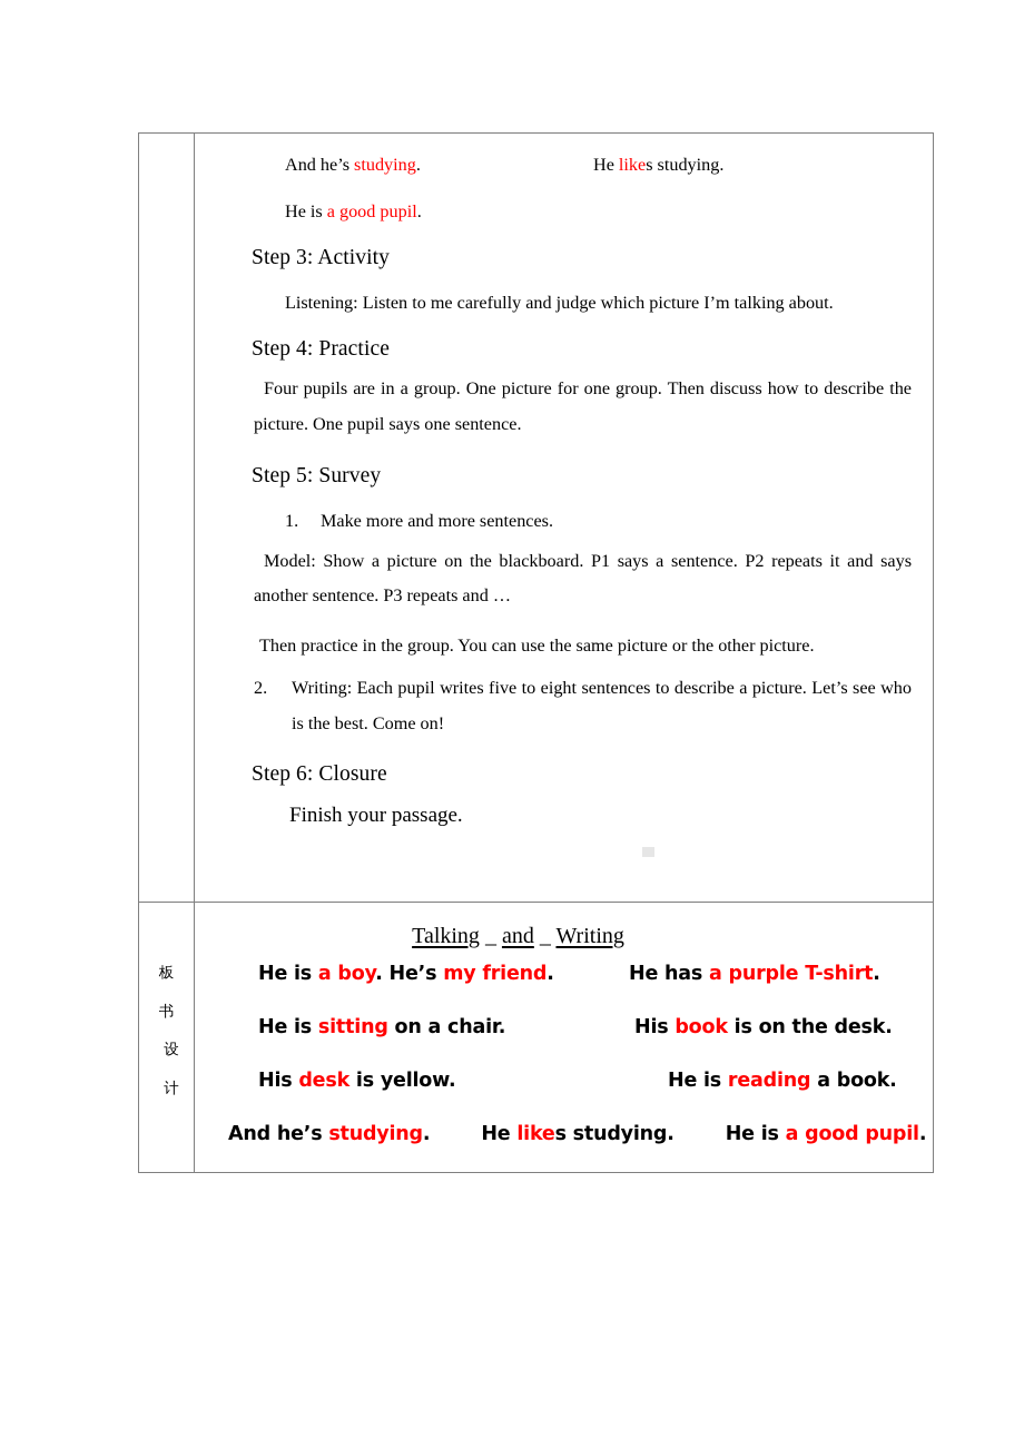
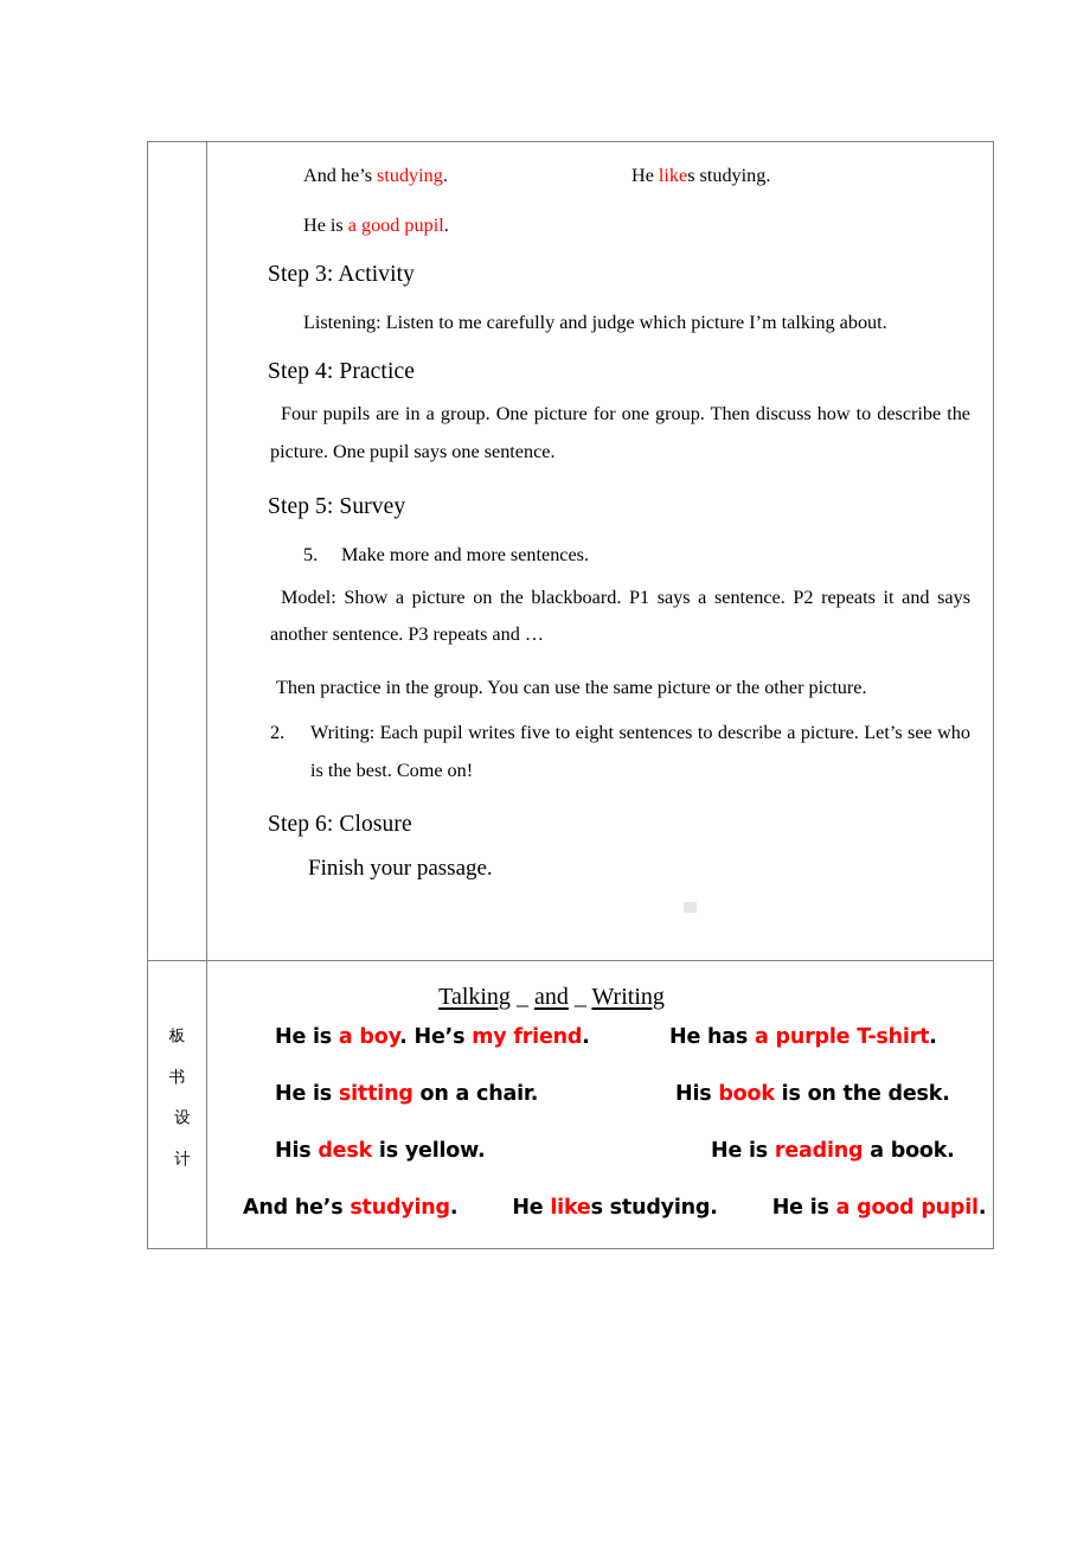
- 	And he’s studying. He likes studying. He is a good pupil. Step 3: Activity Listening: Listen to me carefully and judge which picture I’m talking about. Step 4: Practice Four pupils are in a group. One picture for one group. Then discuss how to describe the picture. One pupil says one sentence. Step 5: Survey 1. Make more and more sentences. Model: Show a picture on the blackboard. P1 says a sentence. P2 repeats it and says another sentence. P3 repeats and … Then practice in the group. You can use the same picture or the other picture. 2. Writing: Each pupil writes five to eight sentences to describe a picture. Let’s see who is the best. Come on! Step 6: Closure Finish your passage.
+ 	And he’s studying. He likes studying. He is a good pupil. Step 3: Activity Listening: Listen to me carefully and judge which picture I’m talking about. Step 4: Practice Four pupils are in a group. One picture for one group. Then discuss how to describe the picture. One pupil says one sentence. Step 5: Survey 5. Make more and more sentences. Model: Show a picture on the blackboard. P1 says a sentence. P2 repeats it and says another sentence. P3 repeats and … Then practice in the group. You can use the same picture or the other picture. 2. Writing: Each pupil writes five to eight sentences to describe a picture. Let’s see who is the best. Come on! Step 6: Closure Finish your passage.
  板 书 设 计	Talking _ and _ Writing He is a boy. He’s my friend. He has a purple T-shirt. He is sitting on a chair. His book is on the desk. His desk is yellow. He is reading a book. And he’s studying. He likes studying. He is a good pupil.
